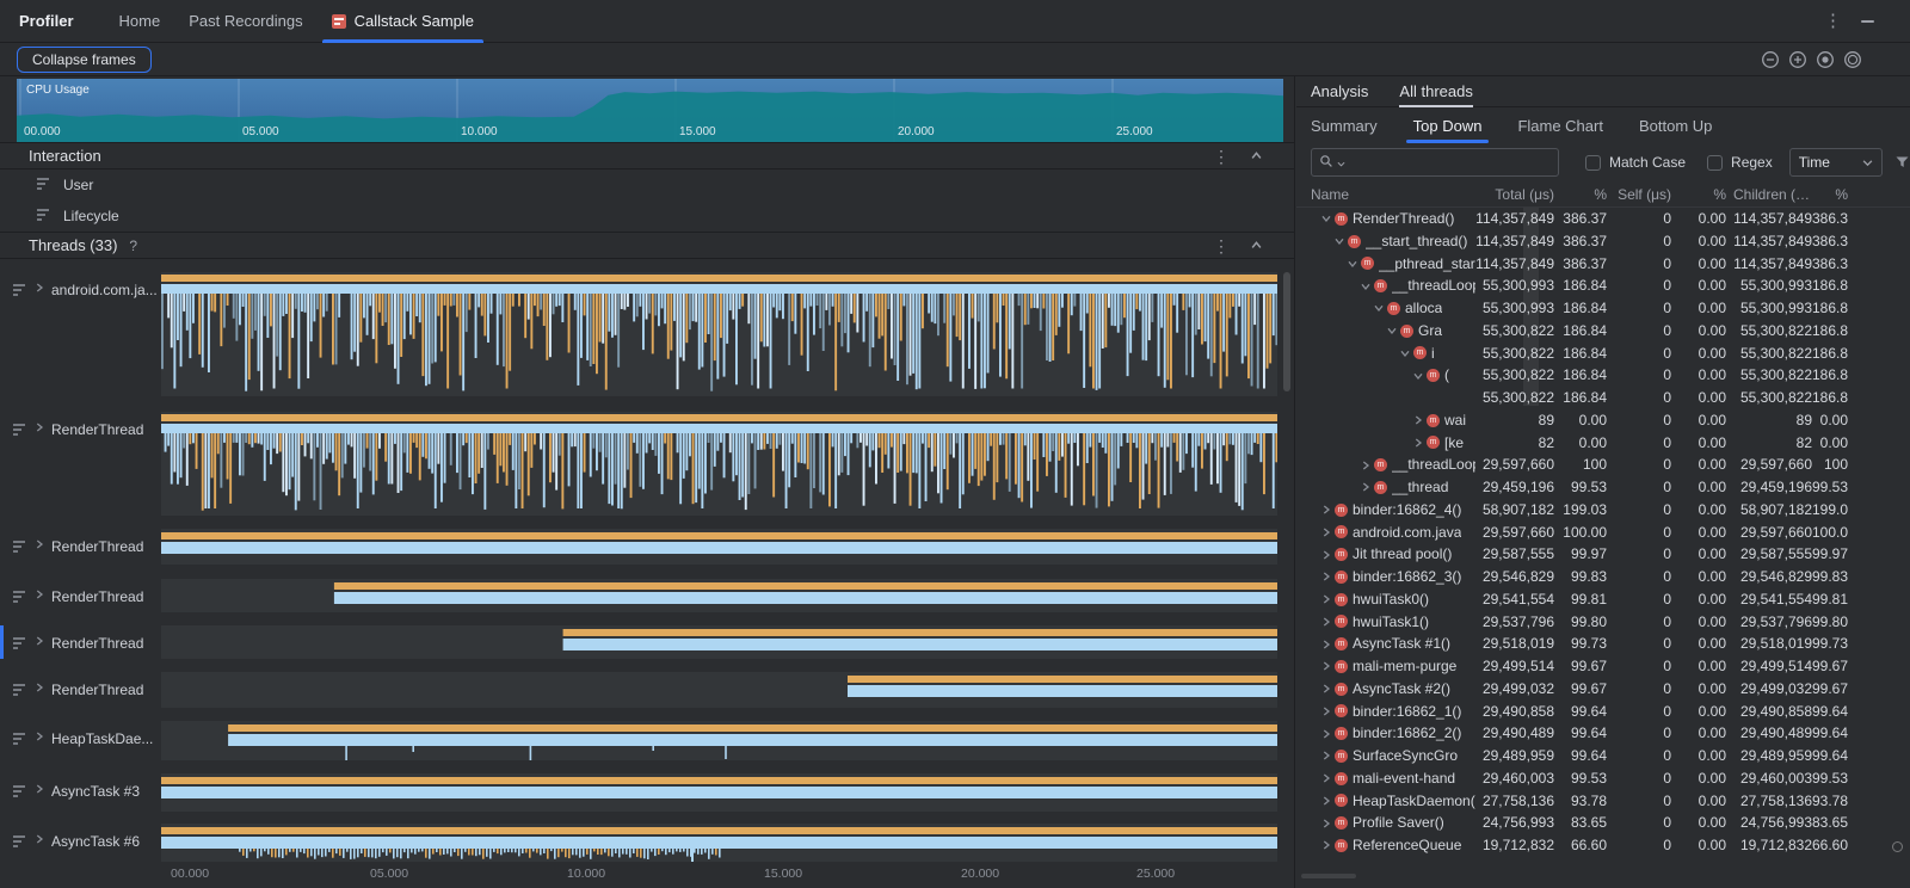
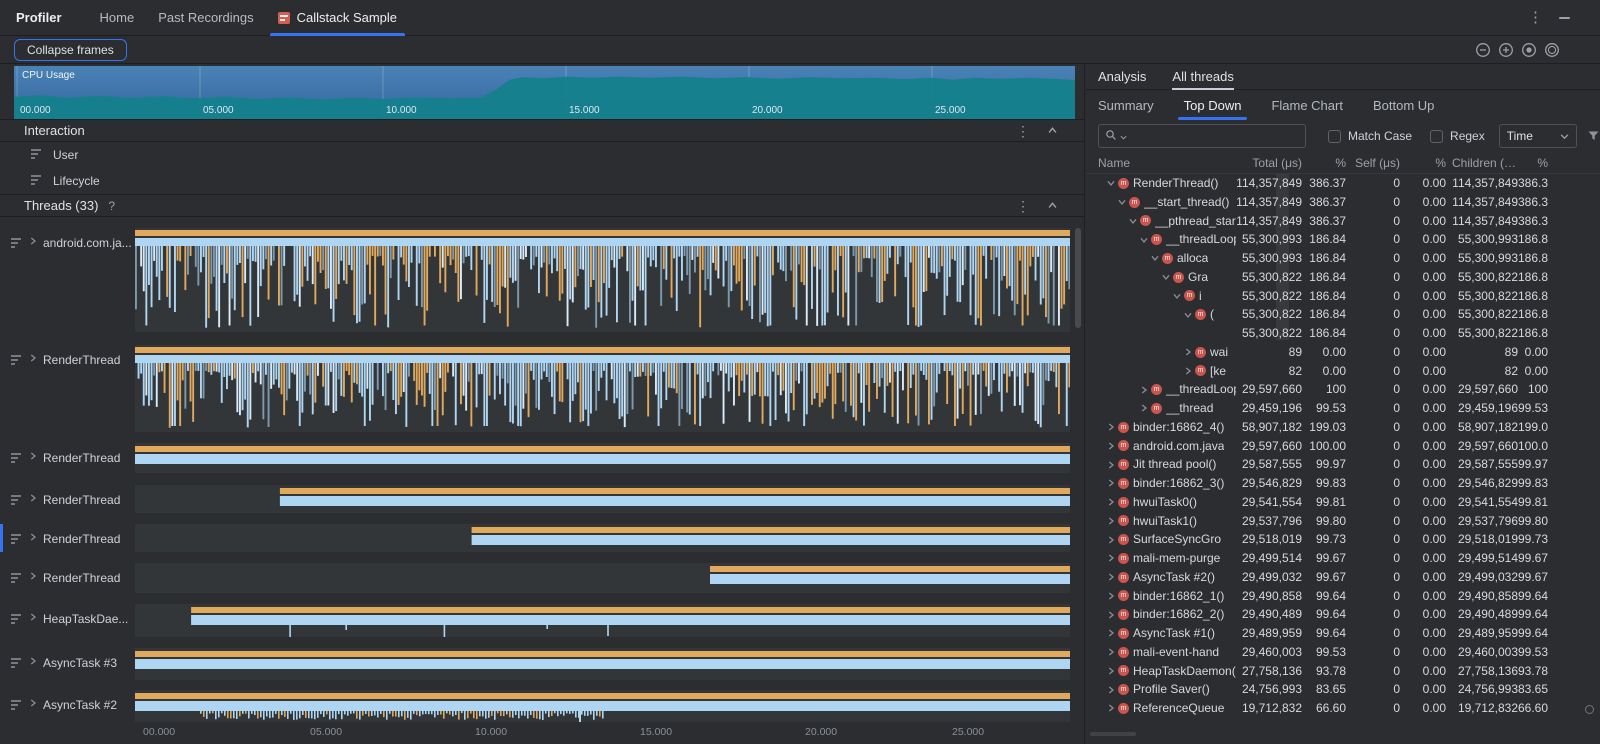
  Profiler
  Home
  Past Recordings
  Callstack Sample
  ⋮
  Collapse frames
  CPU Usage
  00.000
  05.000
  10.000
  15.000
  20.000
  25.000
  Interaction
  ⋮
  User
  Lifecycle
  Threads (33)
  ?
  ⋮
  android.com.ja...
  RenderThread
  RenderThread
  RenderThread
  RenderThread
  RenderThread
  HeapTaskDae...
  AsyncTask #3
- AsyncTask #6
+ AsyncTask #2
  00.000
  05.000
  10.000
  15.000
  20.000
  25.000
  Analysis
  All threads
  Summary
  Top Down
  Flame Chart
  Bottom Up
  Match Case
  Regex
  Time
  Name
  Total (μs)
  %
  Self (μs)
  %
  Children (μs
  %
  RenderThread()
  114,357,849
  386.37
  0
  0.00
  114,357,849
  386.3
  __start_thread()
  114,357,849
  386.37
  0
  0.00
  114,357,849
  386.3
  __pthread_star
  114,357,849
  386.37
  0
  0.00
  114,357,849
  386.3
  __threadLoo
  55,300,993
  186.84
  0
  0.00
  55,300,993
  186.8
  alloca
  55,300,993
  186.84
  0
  0.00
  55,300,993
  186.8
  Gra
  55,300,822
  186.84
  0
  0.00
  55,300,822
  186.8
  i
  55,300,822
  186.84
  0
  0.00
  55,300,822
  186.8
  (
  55,300,822
  186.84
  0
  0.00
  55,300,822
  186.8
  55,300,822
  186.84
  0
  0.00
  55,300,822
  186.8
  wai
  89
  0.00
  0
  0.00
  89
  0.00
  [ke
  82
  0.00
  0
  0.00
  82
  0.00
  __threadLoo
  29,597,660
  100
  0
  0.00
  29,597,660
  100
  __thread
  29,459,196
  99.53
  0
  0.00
  29,459,196
  99.53
  binder:16862_4()
  58,907,182
  199.03
  0
  0.00
  58,907,182
  199.0
  android.com.java
  29,597,660
  100.00
  0
  0.00
  29,597,660
  100.0
  Jit thread pool()
  29,587,555
  99.97
  0
  0.00
  29,587,555
  99.97
  binder:16862_3()
  29,546,829
  99.83
  0
  0.00
  29,546,829
  99.83
  hwuiTask0()
  29,541,554
  99.81
  0
  0.00
  29,541,554
  99.81
  hwuiTask1()
  29,537,796
  99.80
  0
  0.00
  29,537,796
  99.80
- AsyncTask #1()
+ SurfaceSyncGro
  29,518,019
  99.73
  0
  0.00
  29,518,019
  99.73
  mali-mem-purge
  29,499,514
  99.67
  0
  0.00
  29,499,514
  99.67
  AsyncTask #2()
  29,499,032
  99.67
  0
  0.00
  29,499,032
  99.67
  binder:16862_1()
  29,490,858
  99.64
  0
  0.00
  29,490,858
  99.64
  binder:16862_2()
  29,490,489
  99.64
  0
  0.00
  29,490,489
  99.64
- SurfaceSyncGro
+ AsyncTask #1()
  29,489,959
  99.64
  0
  0.00
  29,489,959
  99.64
  mali-event-hand
  29,460,003
  99.53
  0
  0.00
  29,460,003
  99.53
  HeapTaskDaemon(
  27,758,136
  93.78
  0
  0.00
  27,758,136
  93.78
  Profile Saver()
  24,756,993
  83.65
  0
  0.00
  24,756,993
  83.65
  ReferenceQueue
  19,712,832
  66.60
  0
  0.00
  19,712,832
  66.60
